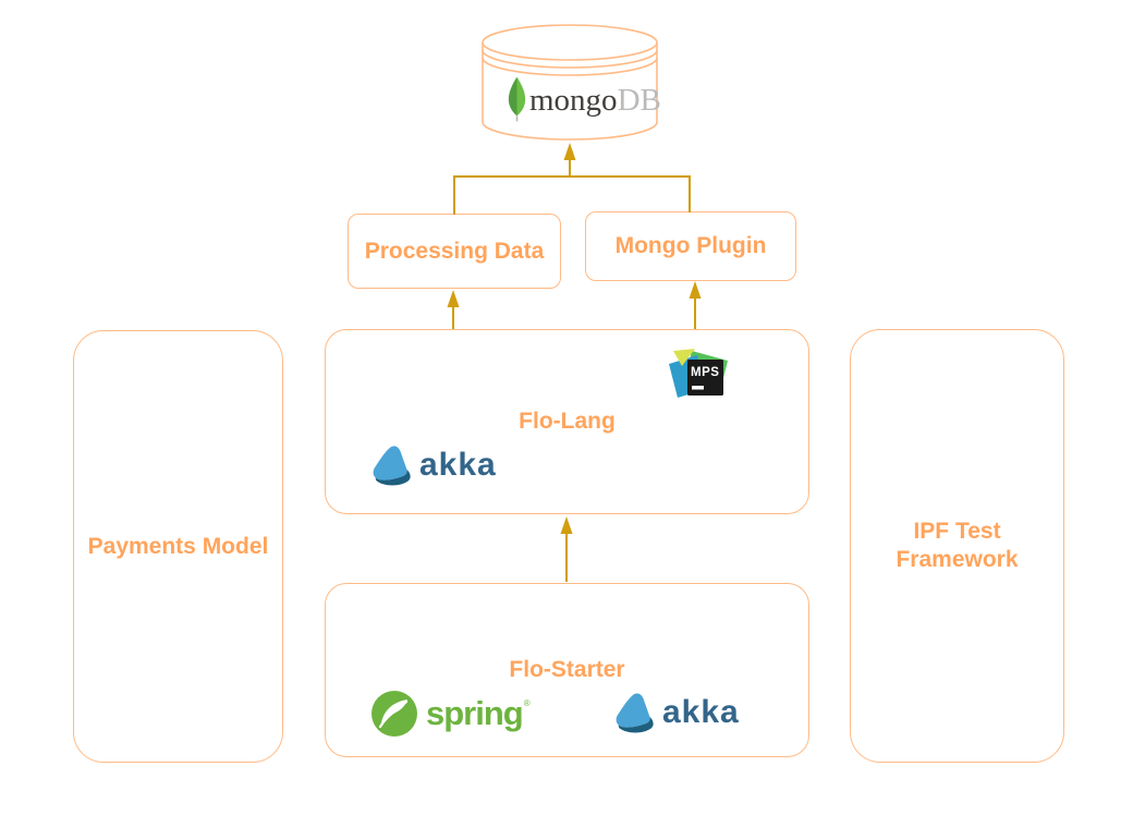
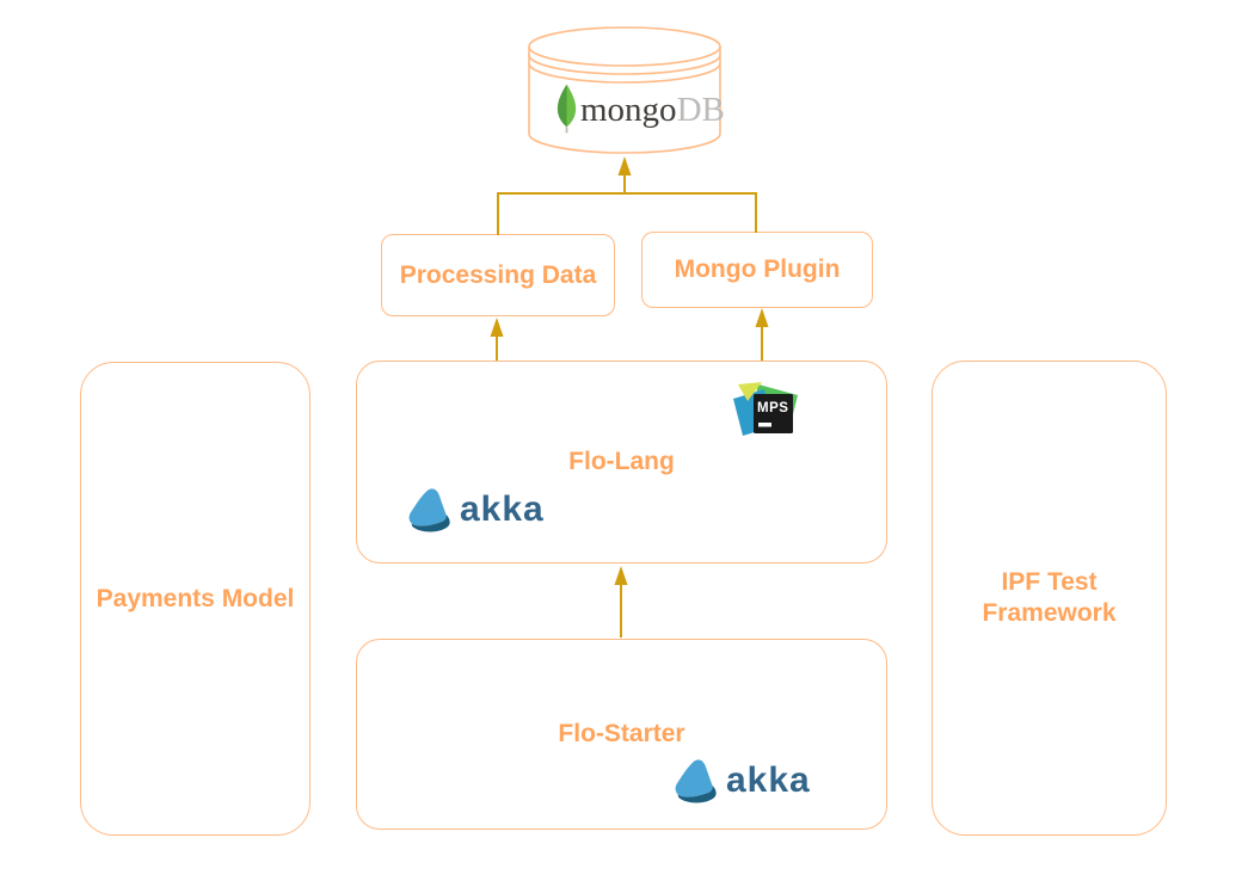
  mongoDB
  Payments Model
  IPF Test Framework
  Processing Data
  Mongo Plugin
  Flo-Lang
  MPS
  akka
  Flo-Starter
- spring
- ®
  akka
